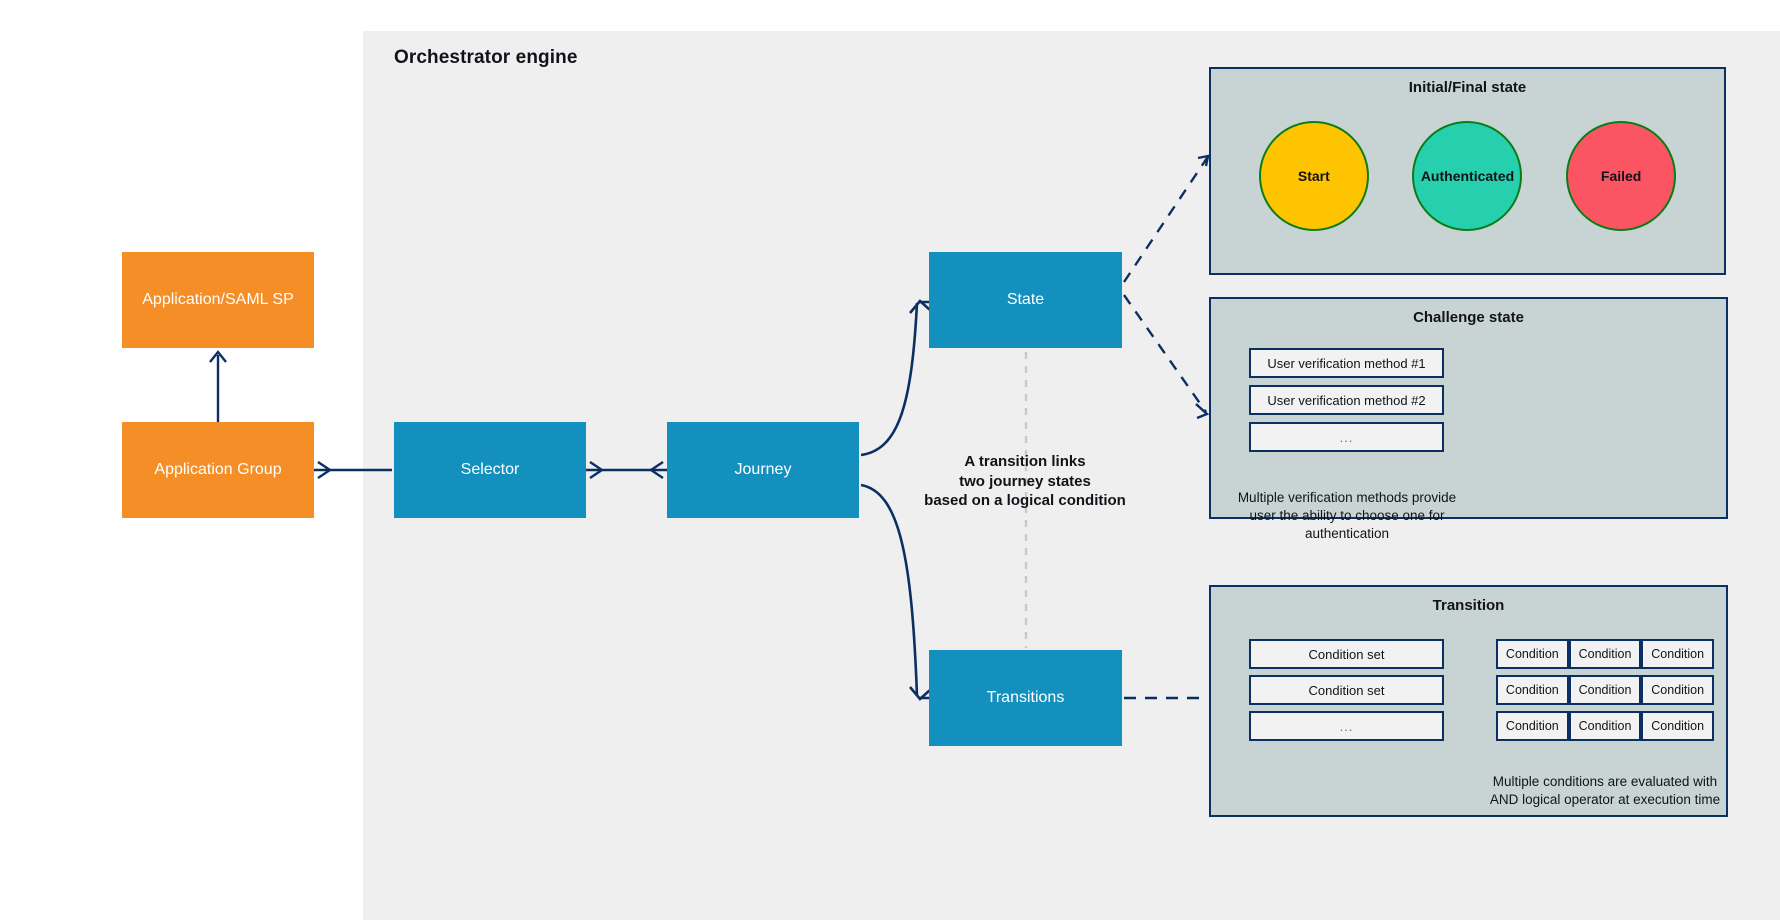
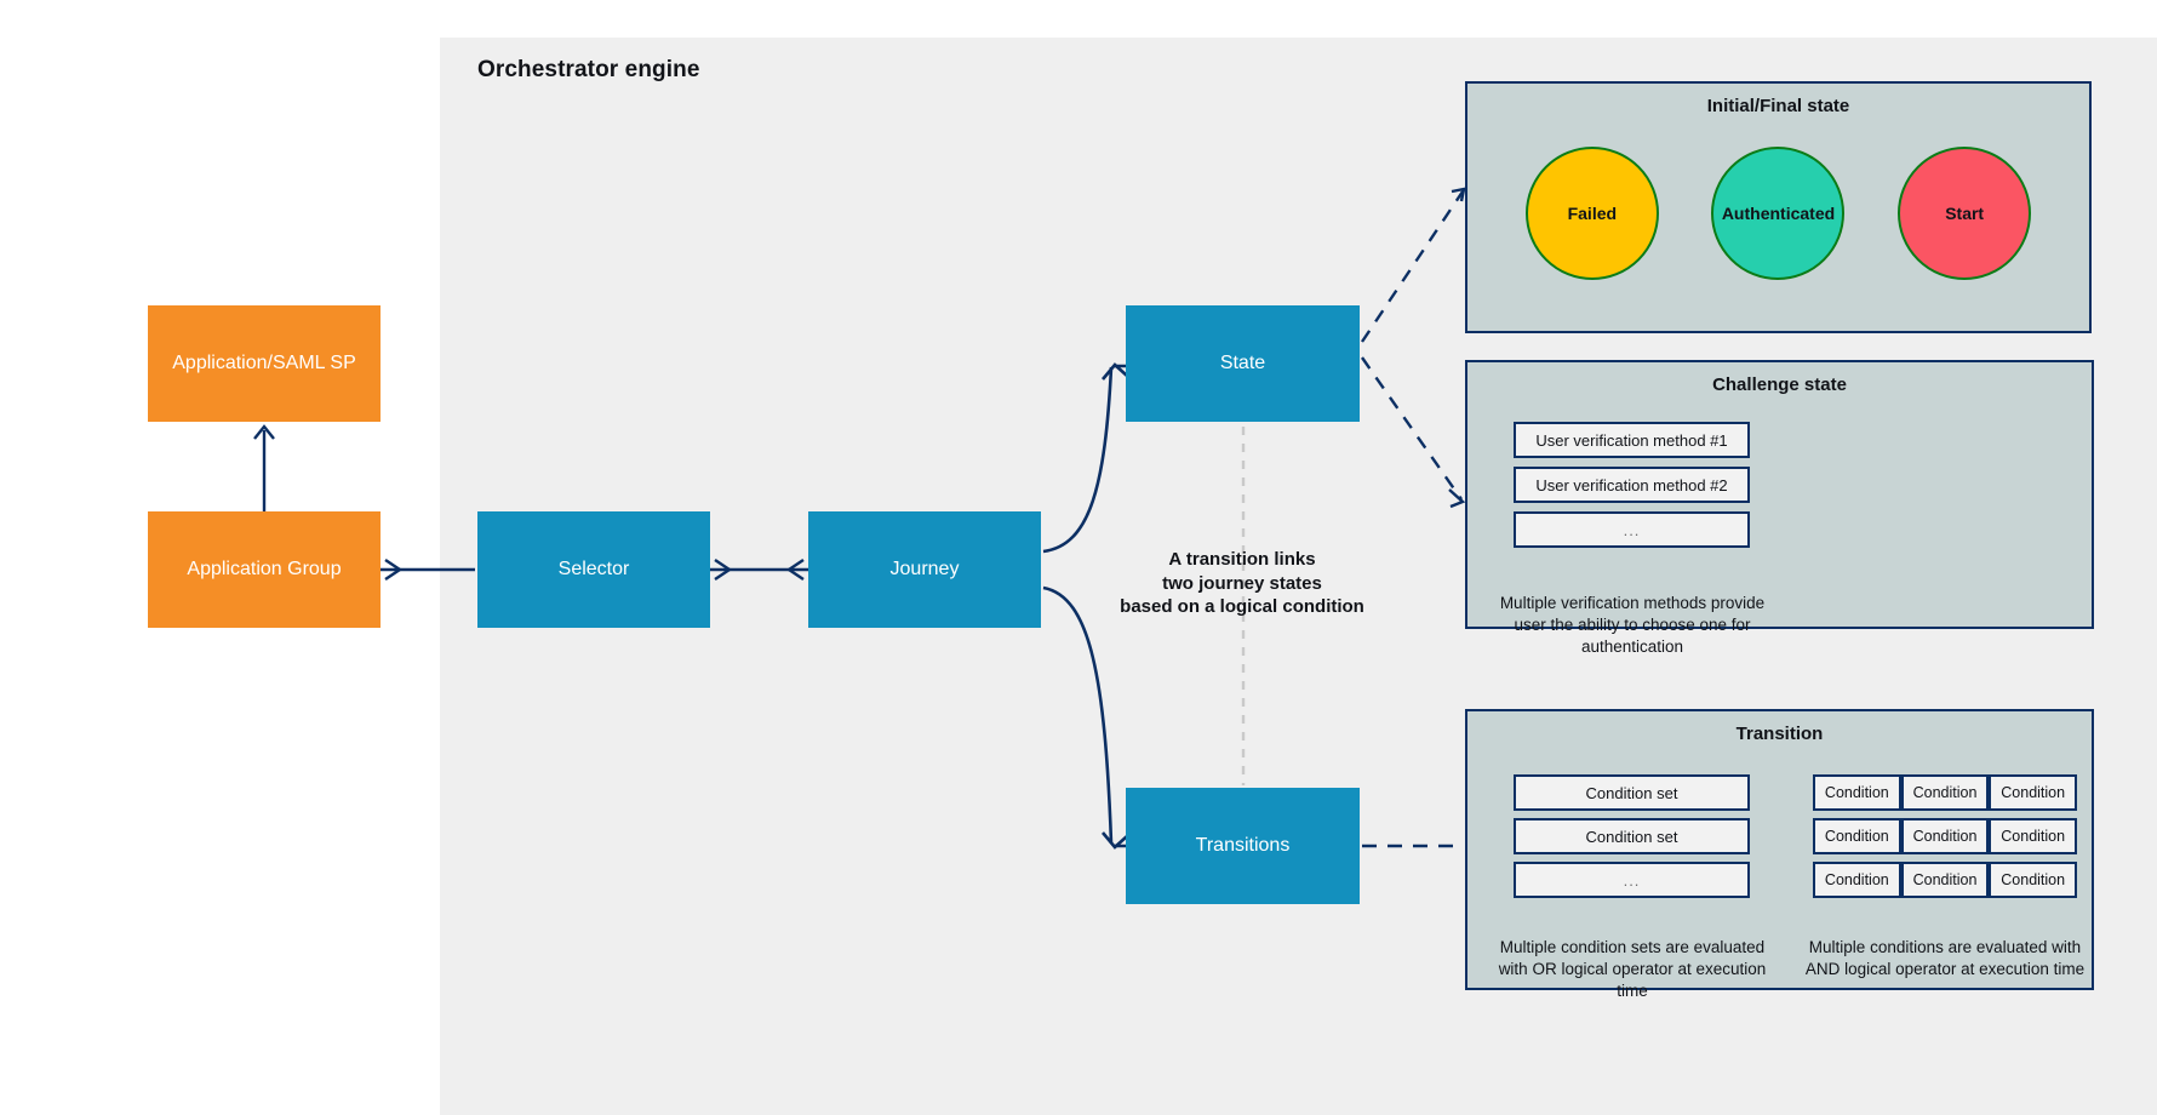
  Orchestrator engine
  Application/SAML SP
  Application Group
  Selector
  Journey
  State
  Transitions
  A transition links
  two journey states
  based on a logical condition
  Initial/Final state
- Start
+ Failed
  Authenticated
- Failed
+ Start
  Challenge state
  User verification method #1
  User verification method #2
  ...
  Multiple verification methods provide user the ability to choose one for authentication
  Transition
  Condition set
  Condition set
  ...
+ Multiple condition sets are evaluated with OR logical operator at execution time
  Condition
  Condition
  Condition
  Condition
  Condition
  Condition
  Condition
  Condition
  Condition
  Multiple conditions are evaluated with AND logical operator at execution time
